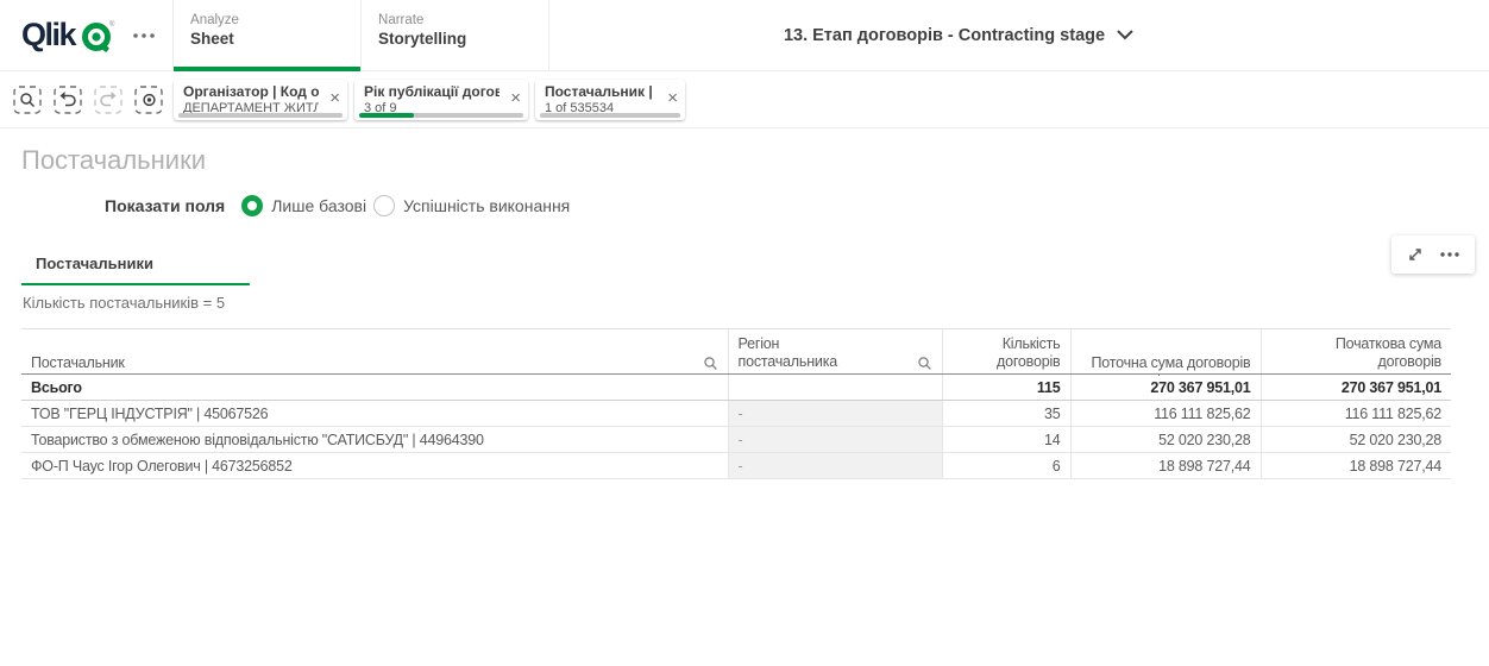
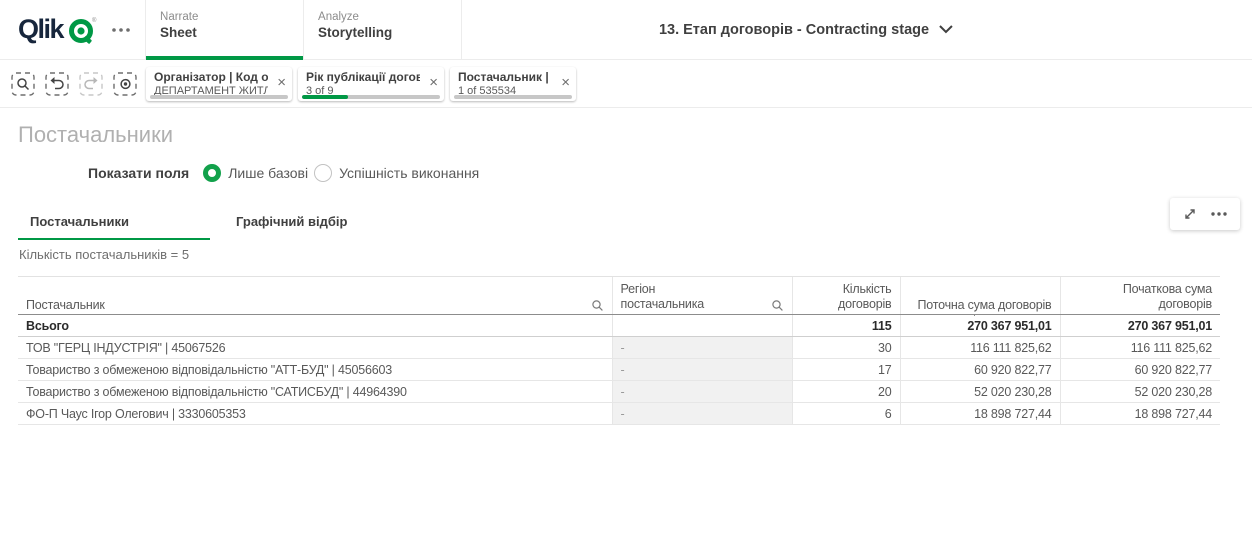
  Qlik
- Analyze
+ Narrate
  Sheet
- Narrate
+ Analyze
  Storytelling
  13. Етап договорів - Contracting stage
  Організатор | Код о
  ДЕПАРТАМЕНТ ЖИТЛ
  ×
  Рік публікації догов
  3 of 9
  ×
  1 of 535534
  ×
  Постачальники
  Показати поля
  Лише базові
  Успішність виконання
  Постачальники
+ Графічний відбір
  Кількість постачальників = 5
  Постачальник	Регіон постачальника	Кількість договорів	Поточна сума договорів	Початкова сума договорів
  Всього		115	270 367 951,01	270 367 951,01
- ТОВ "ГЕРЦ ІНДУСТРІЯ" | 45067526	-	35	116 111 825,62	116 111 825,62
+ ТОВ "ГЕРЦ ІНДУСТРІЯ" | 45067526	-	30	116 111 825,62	116 111 825,62
+ Товариство з обмеженою відповідальністю "АТТ-БУД" | 45056603	-	17	60 920 822,77	60 920 822,77
- Товариство з обмеженою відповідальністю "САТИСБУД" | 44964390	-	14	52 020 230,28	52 020 230,28
+ Товариство з обмеженою відповідальністю "САТИСБУД" | 44964390	-	20	52 020 230,28	52 020 230,28
- ФО-П Чаус Ігор Олегович | 4673256852	-	6	18 898 727,44	18 898 727,44
+ ФО-П Чаус Ігор Олегович | 3330605353	-	6	18 898 727,44	18 898 727,44
